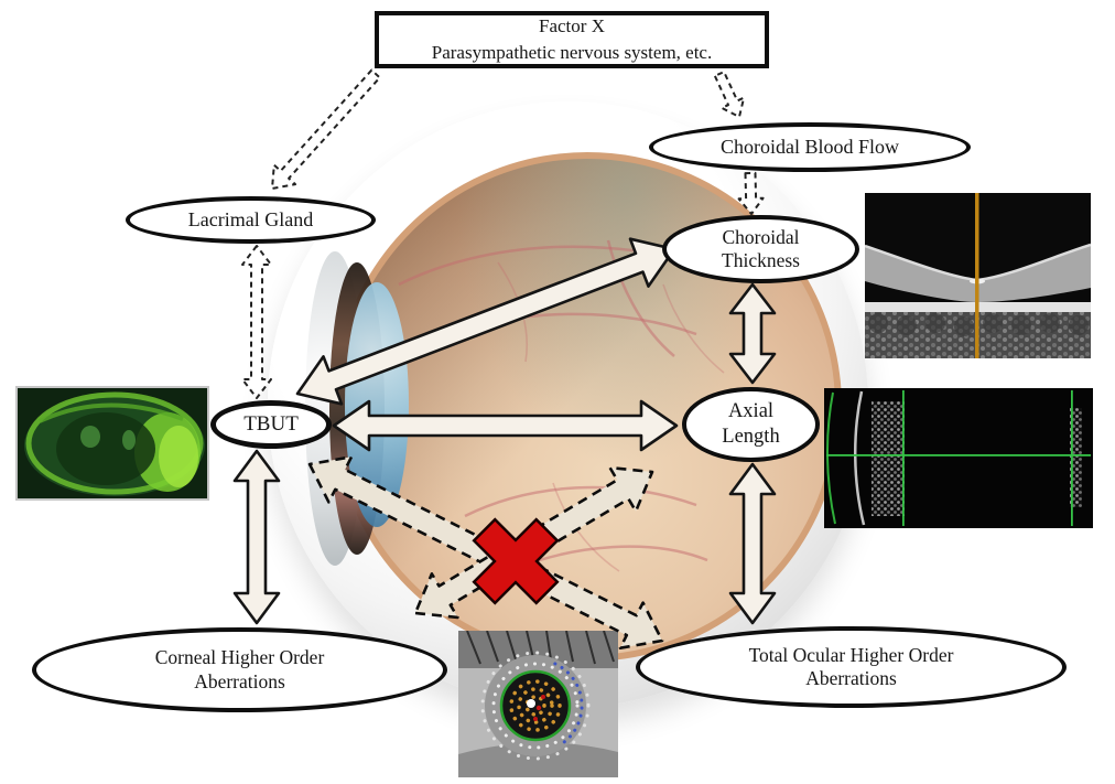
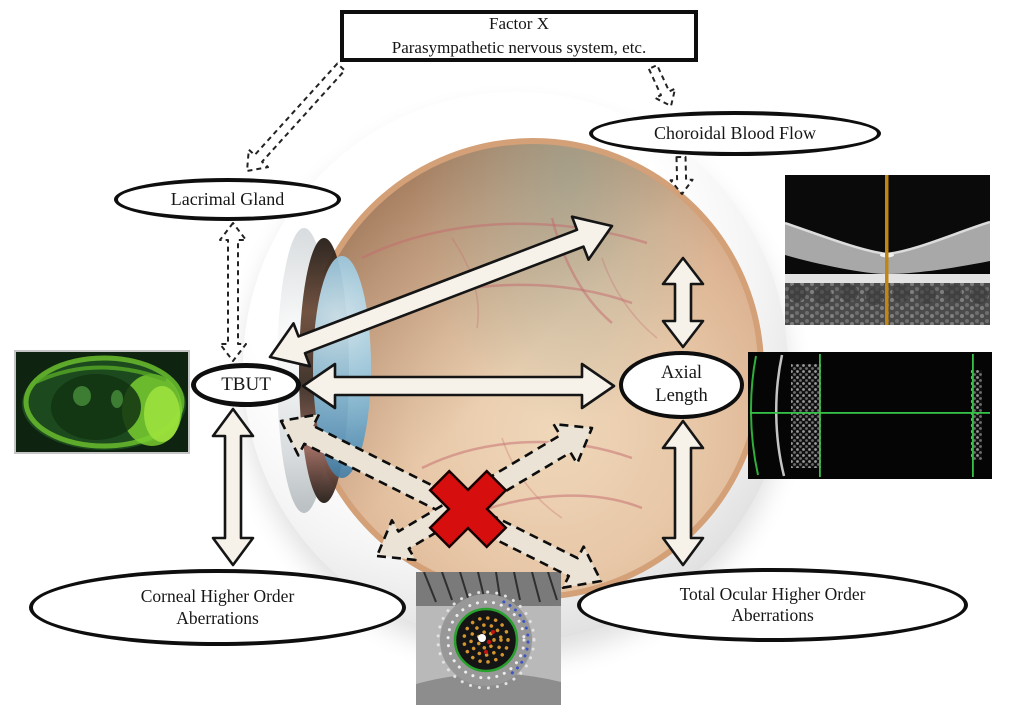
  Factor X
  Parasympathetic nervous system, etc.
  Choroidal Blood Flow
  Lacrimal Gland
- Choroidal
- Thickness
  TBUT
  Axial
  Length
  Corneal Higher Order
  Aberrations
  Total Ocular Higher Order
  Aberrations
